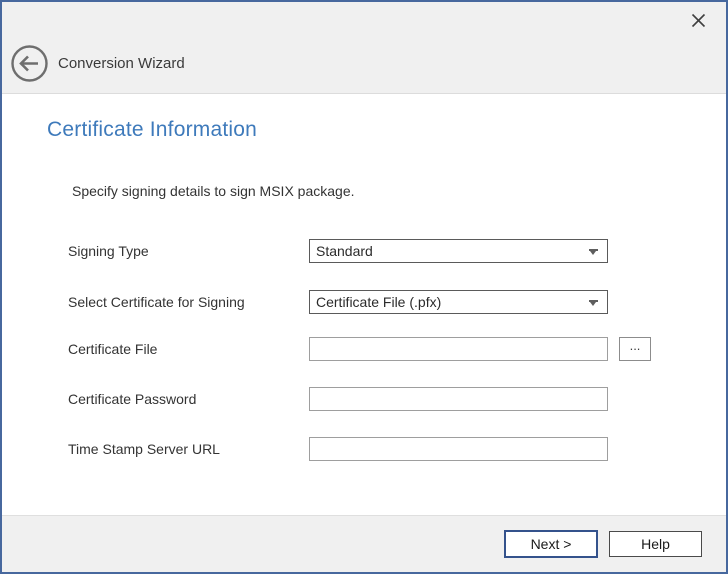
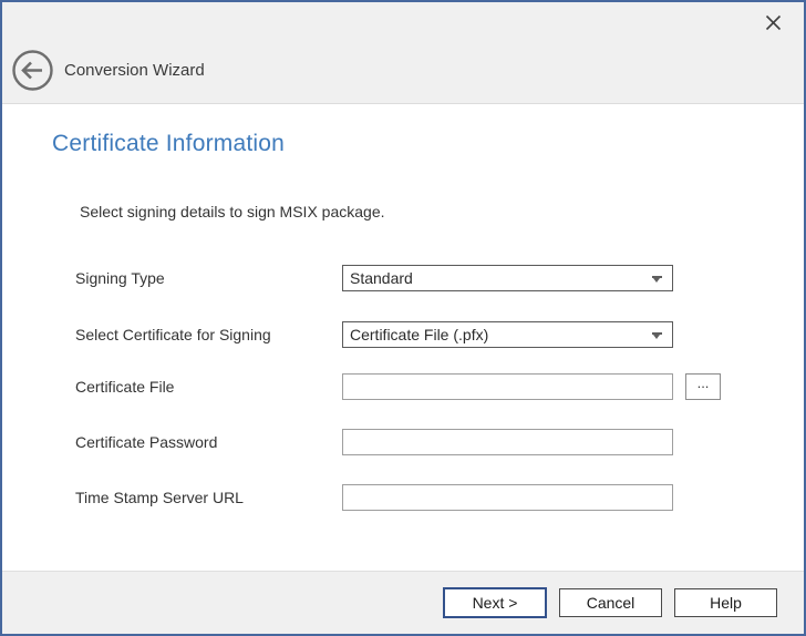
  Conversion Wizard
  Certificate Information
- Specify signing details to sign MSIX package.
+ Select signing details to sign MSIX package.
  Signing Type
  Standard
  Select Certificate for Signing
  Certificate File (.pfx)
  Certificate File
  ...
  Certificate Password
  Time Stamp Server URL
  Next >
+ Cancel
  Help
